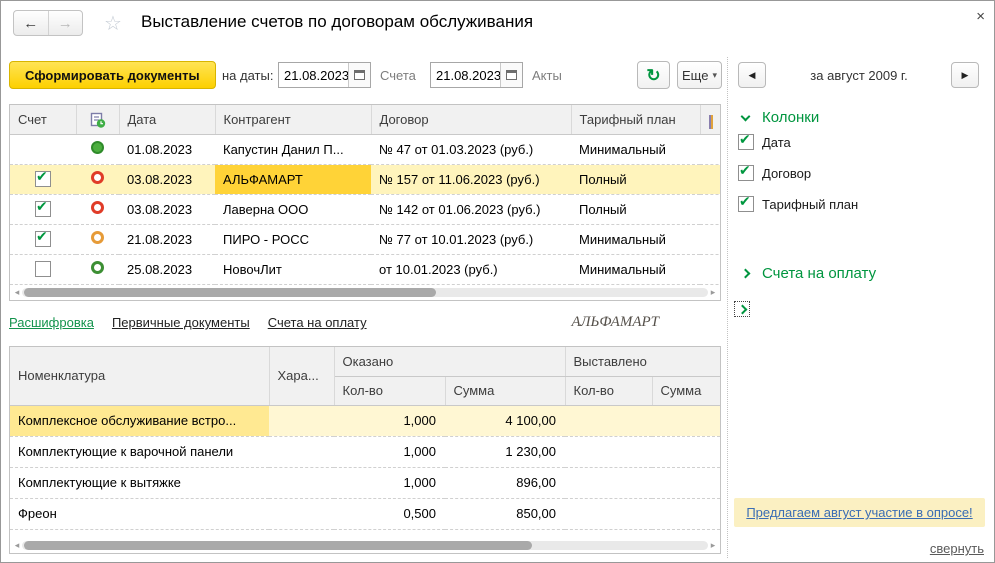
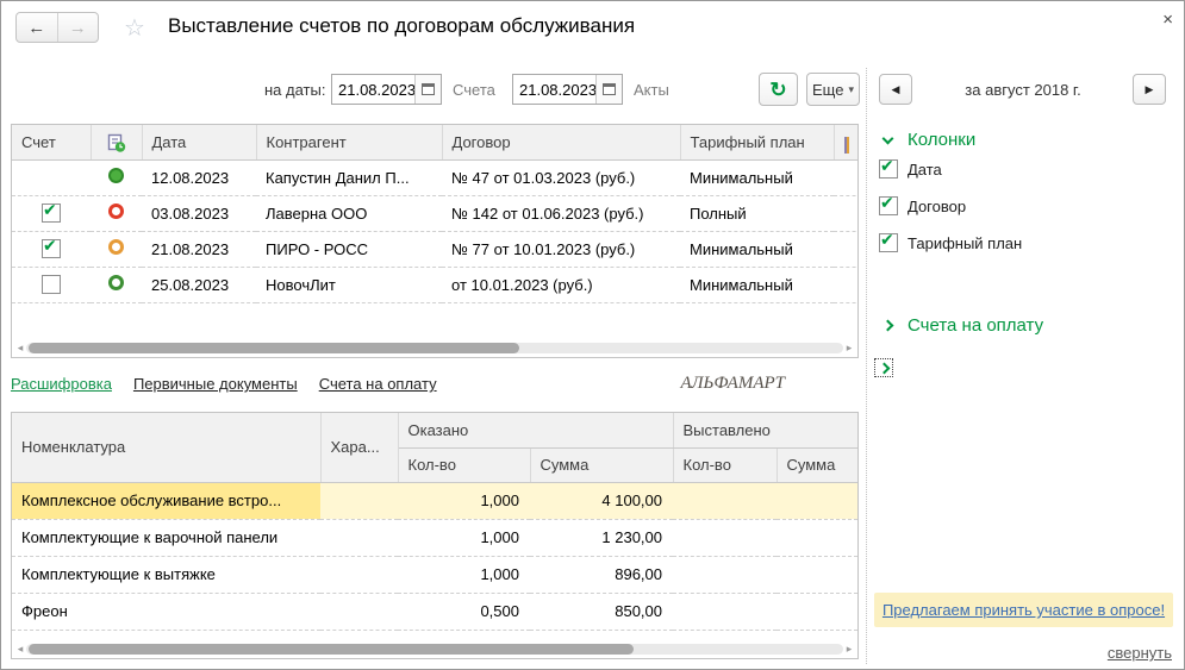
  ←
  →
  ☆
  Выставление счетов по договорам обслуживания
  ×
- Сформировать документы
  на даты:
  21.08.2023
  Счета
  21.08.2023
  Акты
  ↻
  Еще
  ▾
  ◀
- за август 2009 г.
+ за август 2018 г.
  ▶
  Счет		Дата	Контрагент	Договор	Тарифный план
- 		01.08.2023	Капустин Данил П...	№ 47 от 01.03.2023 (руб.)	Минимальный
+ 		12.08.2023	Капустин Данил П...	№ 47 от 01.03.2023 (руб.)	Минимальный
- ✔		03.08.2023	АЛЬФАМАРТ	№ 157 от 11.06.2023 (руб.)	Полный
  ✔		03.08.2023	Лаверна ООО	№ 142 от 01.06.2023 (руб.)	Полный
  ✔		21.08.2023	ПИРО - РОСС	№ 77 от 10.01.2023 (руб.)	Минимальный
  		25.08.2023	НовочЛит	от 10.01.2023 (руб.)	Минимальный
  ◂
  ▸
  Расшифровка
  Первичные документы
  Счета на оплату
  АЛЬФАМАРТ
  Номенклатура	Хара...	Оказано	Выставлено
  Кол-во	Сумма	Кол-во	Сумма
  Комплексное обслуживание встро...		1,000	4 100,00
  Комплектующие к варочной панели		1,000	1 230,00
  Комплектующие к вытяжке		1,000	896,00
  Фреон		0,500	850,00
  ◂
  ▸
  Колонки
  ✔
  Дата
  ✔
  Договор
  ✔
  Тарифный план
  Счета на оплату
- Предлагаем август участие в опросе!
+ Предлагаем принять участие в опросе!
  свернуть
